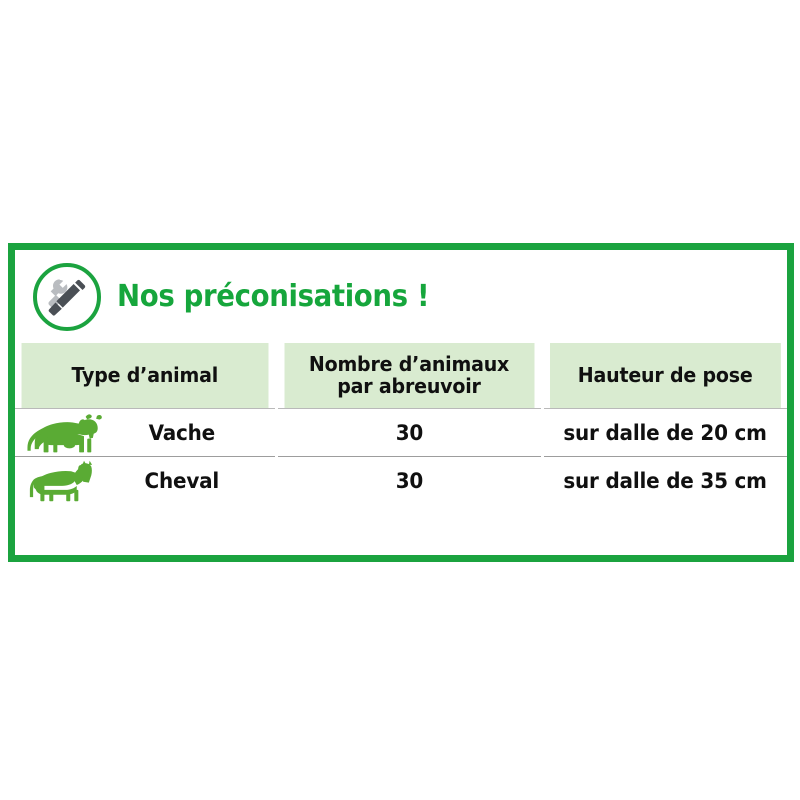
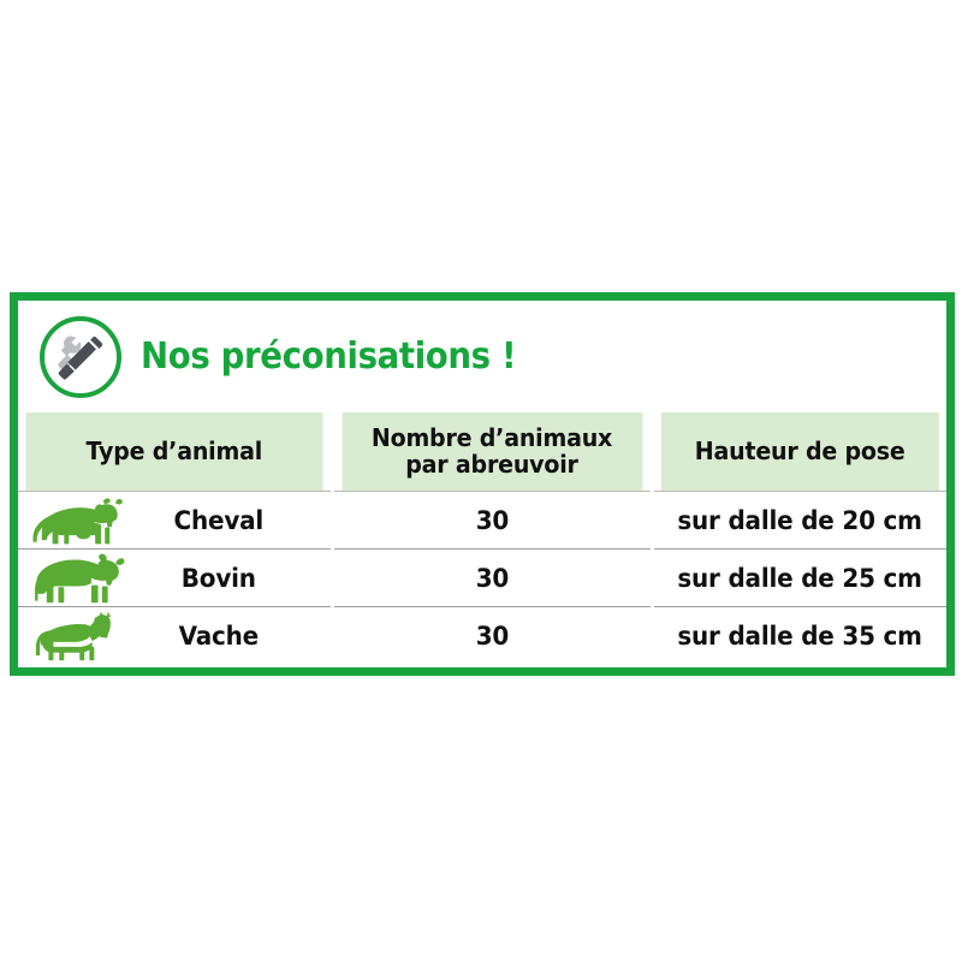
  Nos préconisations !
  Type d’animal	Nombre d’animaux par abreuvoir	Hauteur de pose
- Vache	30	sur dalle de 20 cm
+ Cheval	30	sur dalle de 20 cm
+ Bovin	30	sur dalle de 25 cm
- Cheval	30	sur dalle de 35 cm
+ Vache	30	sur dalle de 35 cm
